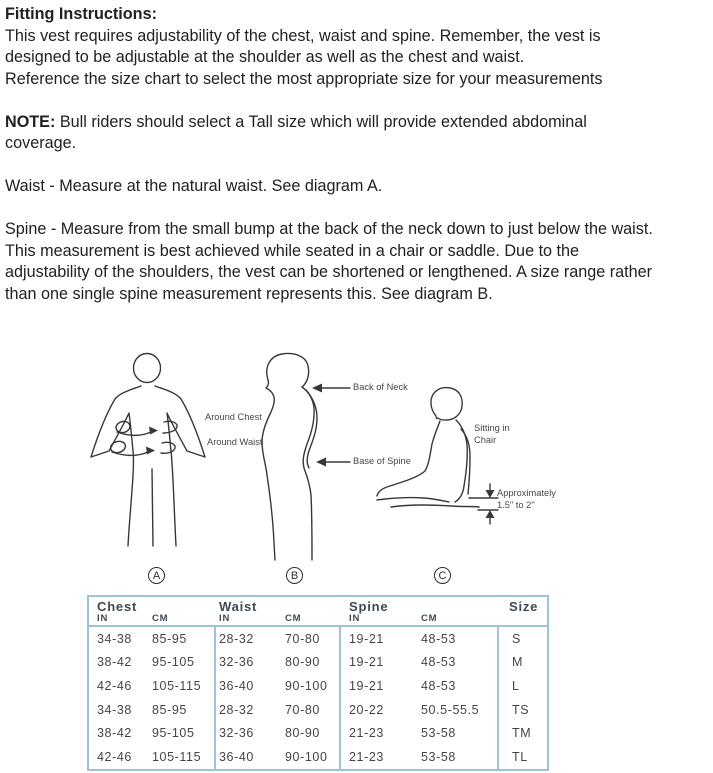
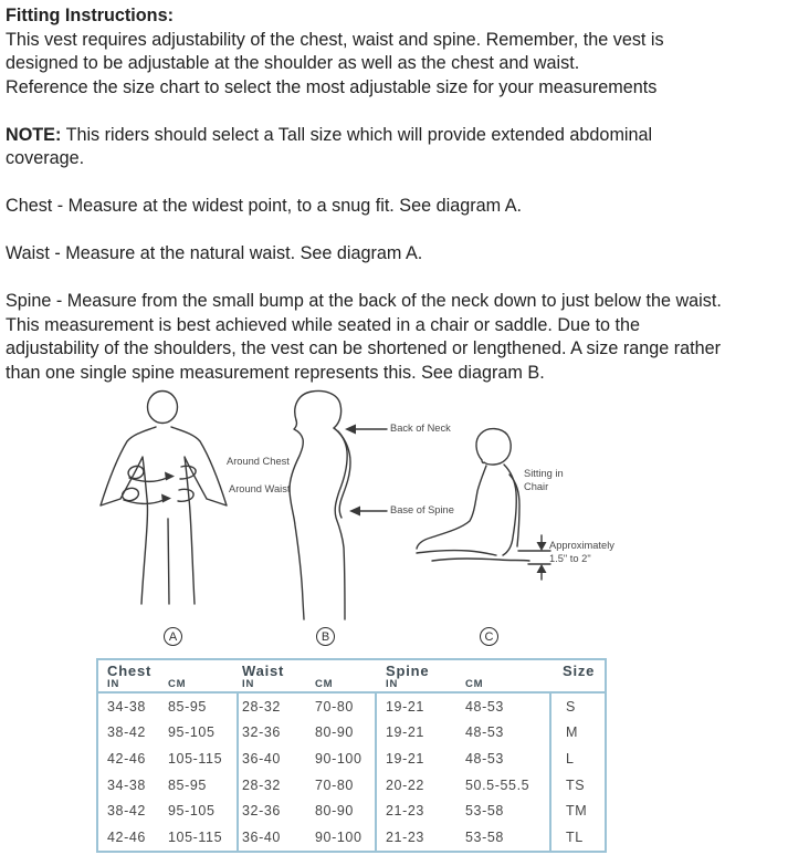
  Fitting Instructions:
  This vest requires adjustability of the chest, waist and spine. Remember, the vest is
  designed to be adjustable at the shoulder as well as the chest and waist.
- Reference the size chart to select the most appropriate size for your measurements
+ Reference the size chart to select the most adjustable size for your measurements
- NOTE: Bull riders should select a Tall size which will provide extended abdominal
+ NOTE: This riders should select a Tall size which will provide extended abdominal
  coverage.
+ Chest - Measure at the widest point, to a snug fit. See diagram A.
  Waist - Measure at the natural waist. See diagram A.
  Spine - Measure from the small bump at the back of the neck down to just below the waist.
  This measurement is best achieved while seated in a chair or saddle. Due to the
  adjustability of the shoulders, the vest can be shortened or lengthened. A size range rather
  than one single spine measurement represents this. See diagram B.
  Around Chest
  Around Waist
  Back of Neck
  Base of Spine
  Sitting in
  Chair
  Approximately
  1.5" to 2"
  A
  B
  C
  Chest
  Waist
  Spine
  Size
  IN
  CM
  IN
  CM
  IN
  CM
  34-38
  85-95
  28-32
  70-80
  19-21
  48-53
  S
  38-42
  95-105
  32-36
  80-90
  19-21
  48-53
  M
  42-46
  105-115
  36-40
  90-100
  19-21
  48-53
  L
  34-38
  85-95
  28-32
  70-80
  20-22
  50.5-55.5
  TS
  38-42
  95-105
  32-36
  80-90
  21-23
  53-58
  TM
  42-46
  105-115
  36-40
  90-100
  21-23
  53-58
  TL
